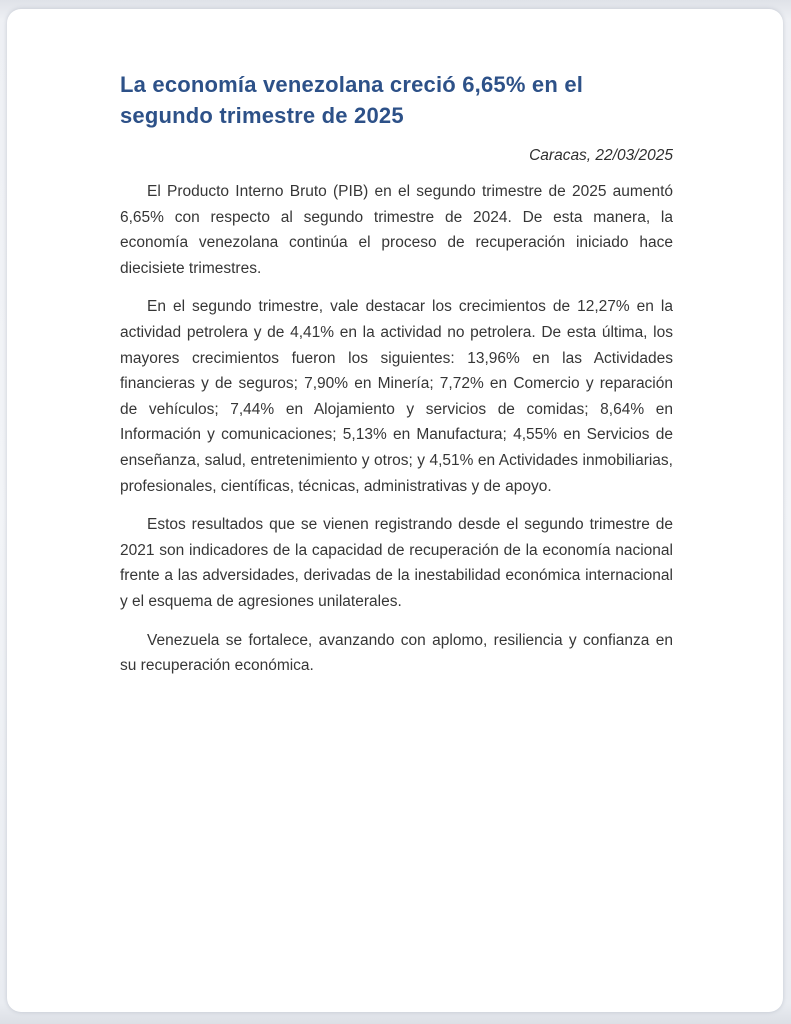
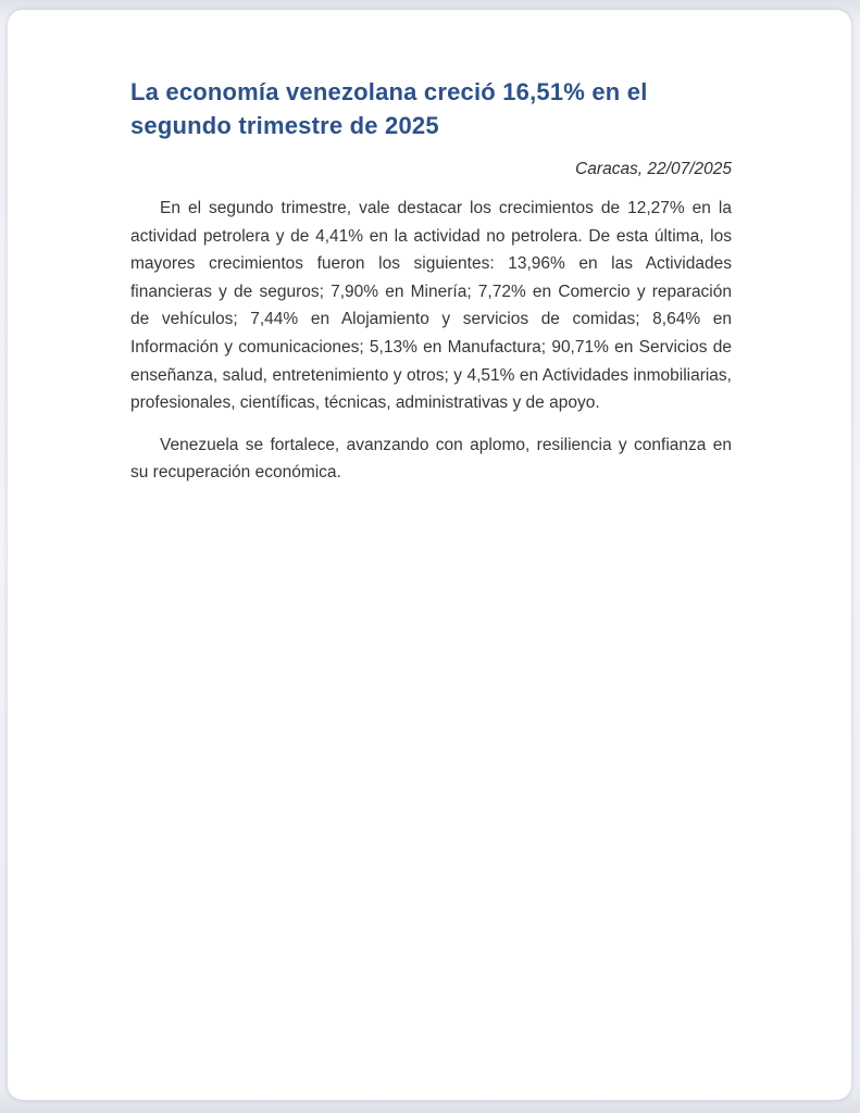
- La economía venezolana creció 6,65% en el segundo trimestre de 2025
+ La economía venezolana creció 16,51% en el segundo trimestre de 2025
- Caracas, 22/03/2025
+ Caracas, 22/07/2025
- El Producto Interno Bruto (PIB) en el segundo trimestre de 2025 aumentó 6,65% con respecto al segundo trimestre de 2024. De esta manera, la economía venezolana continúa el proceso de recuperación iniciado hace diecisiete trimestres.
- En el segundo trimestre, vale destacar los crecimientos de 12,27% en la actividad petrolera y de 4,41% en la actividad no petrolera. De esta última, los mayores crecimientos fueron los siguientes: 13,96% en las Actividades financieras y de seguros; 7,90% en Minería; 7,72% en Comercio y reparación de vehículos; 7,44% en Alojamiento y servicios de comidas; 8,64% en Información y comunicaciones; 5,13% en Manufactura; 4,55% en Servicios de enseñanza, salud, entretenimiento y otros; y 4,51% en Actividades inmobiliarias, profesionales, científicas, técnicas, administrativas y de apoyo.
+ En el segundo trimestre, vale destacar los crecimientos de 12,27% en la actividad petrolera y de 4,41% en la actividad no petrolera. De esta última, los mayores crecimientos fueron los siguientes: 13,96% en las Actividades financieras y de seguros; 7,90% en Minería; 7,72% en Comercio y reparación de vehículos; 7,44% en Alojamiento y servicios de comidas; 8,64% en Información y comunicaciones; 5,13% en Manufactura; 90,71% en Servicios de enseñanza, salud, entretenimiento y otros; y 4,51% en Actividades inmobiliarias, profesionales, científicas, técnicas, administrativas y de apoyo.
- Estos resultados que se vienen registrando desde el segundo trimestre de 2021 son indicadores de la capacidad de recuperación de la economía nacional frente a las adversidades, derivadas de la inestabilidad económica internacional y el esquema de agresiones unilaterales.
  Venezuela se fortalece, avanzando con aplomo, resiliencia y confianza en su recuperación económica.
